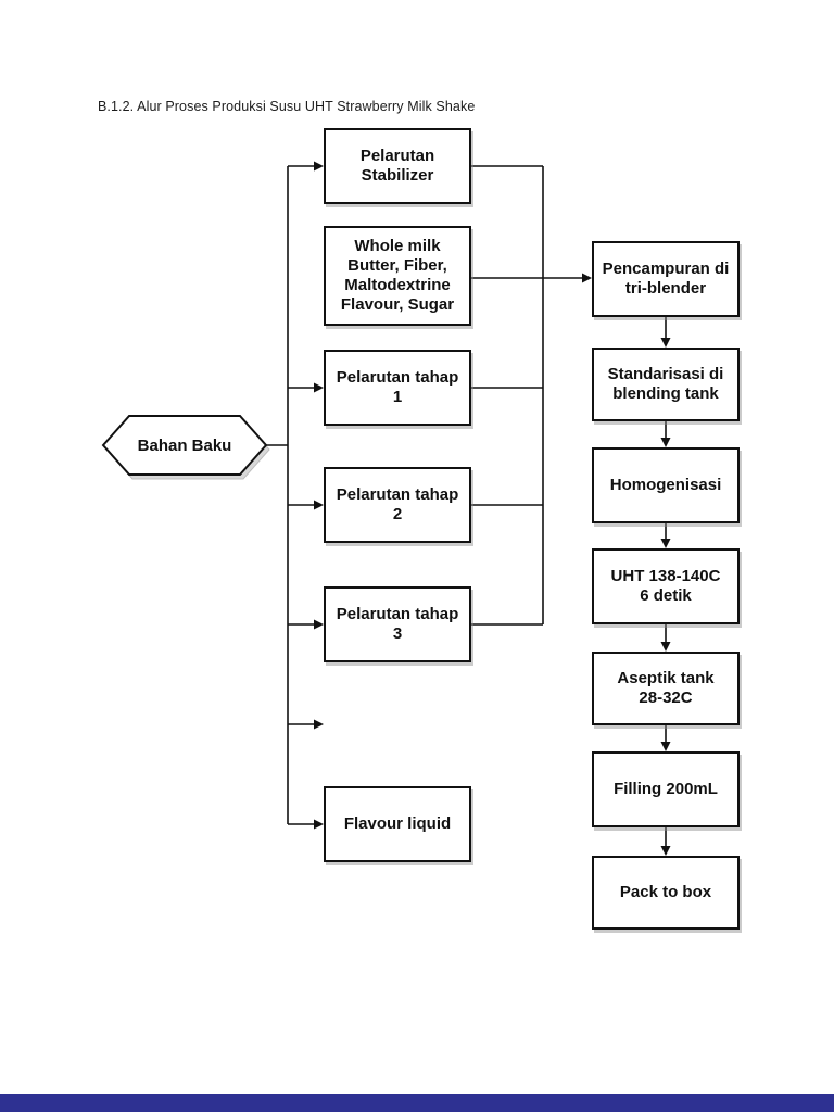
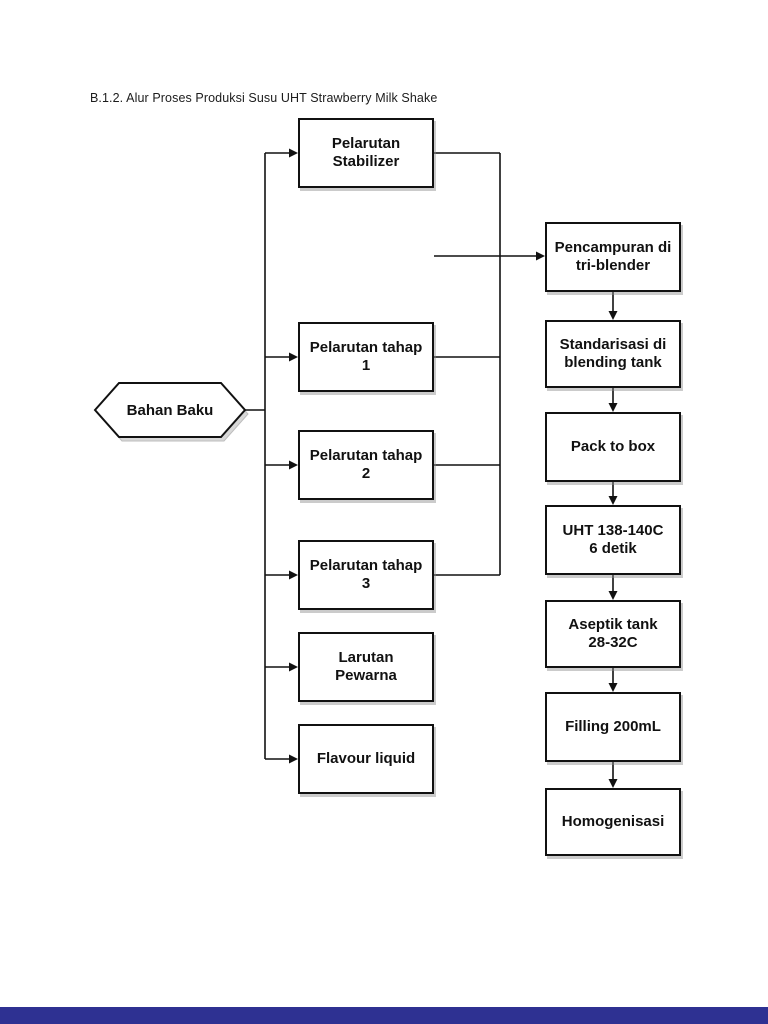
  B.1.2. Alur Proses Produksi Susu UHT Strawberry Milk Shake
  Bahan Baku
  Pelarutan
  Stabilizer
- Whole milk
- Butter, Fiber,
- Maltodextrine
- Flavour, Sugar
  Pelarutan tahap
  1
  Pelarutan tahap
  2
  Pelarutan tahap
  3
+ Larutan
+ Pewarna
  Flavour liquid
  Pencampuran di
  tri-blender
  Standarisasi di
  blending tank
- Homogenisasi
+ Pack to box
  UHT 138-140C
  6 detik
  Aseptik tank
  28-32C
  Filling 200mL
- Pack to box
+ Homogenisasi
